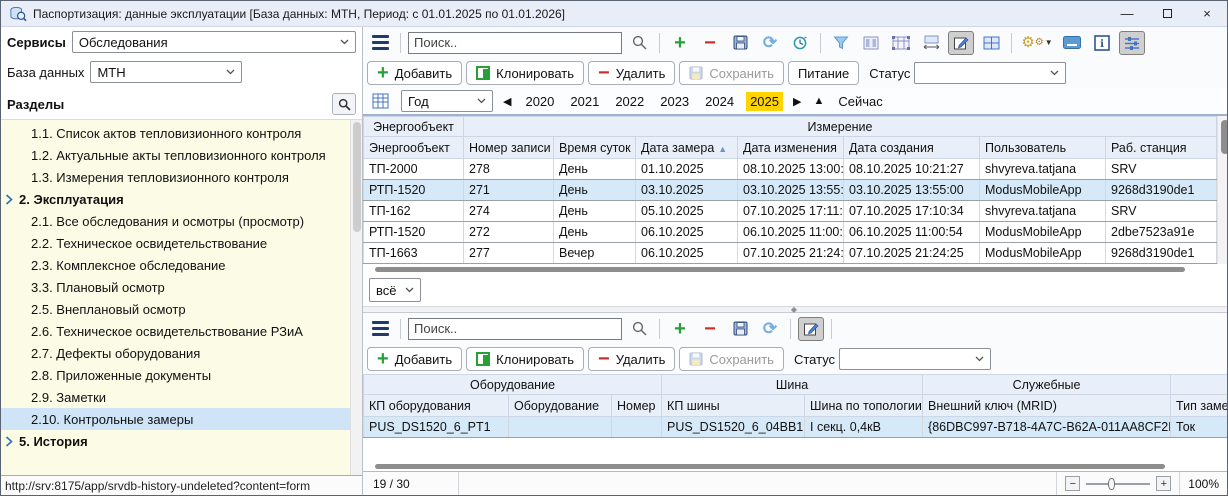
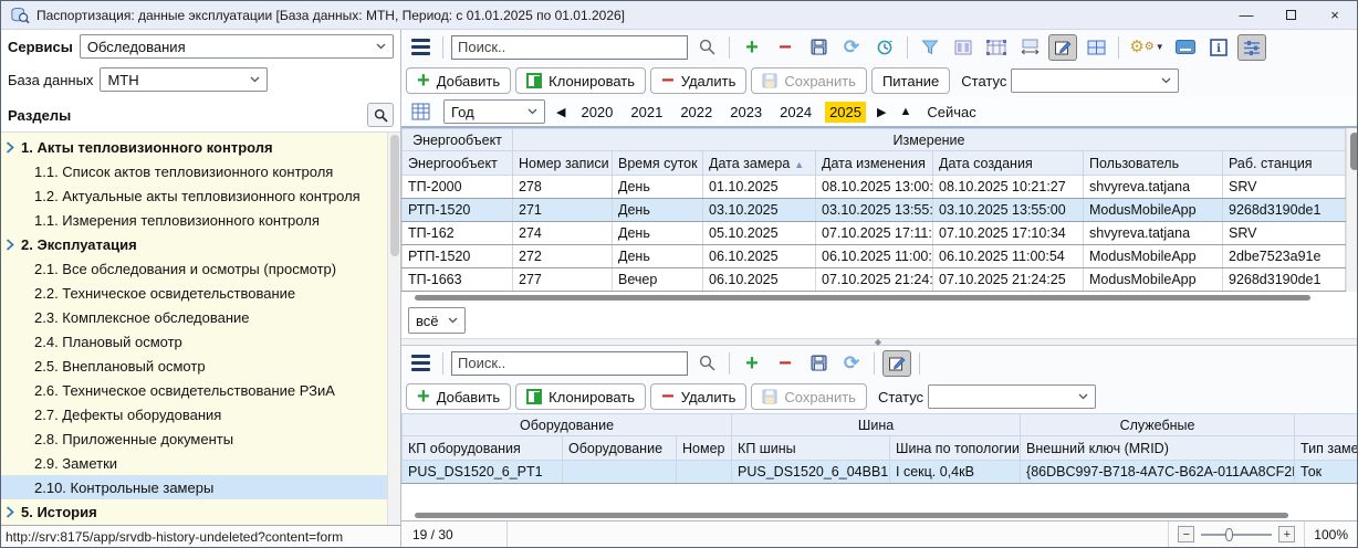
  Паспортизация: данные эксплуатации [База данных: МТН, Период: с 01.01.2025 по 01.01.2026]
  —
  ×
  Сервисы
  Обследования
  База данных
  МТН
  Разделы
+ 1. Акты тепловизионного контроля
  1.1. Список актов тепловизионного контроля
  1.2. Актуальные акты тепловизионного контроля
- 1.3. Измерения тепловизионного контроля
+ 1.1. Измерения тепловизионного контроля
  2. Эксплуатация
  2.1. Все обследования и осмотры (просмотр)
  2.2. Техническое освидетельствование
  2.3. Комплексное обследование
- 3.3. Плановый осмотр
+ 2.4. Плановый осмотр
  2.5. Внеплановый осмотр
  2.6. Техническое освидетельствование РЗиА
  2.7. Дефекты оборудования
  2.8. Приложенные документы
  2.9. Заметки
  2.10. Контрольные замеры
  5. История
  http://srv:8175/app/srvdb-history-undeleted?content=form
  Поиск..
  +
  −
  ⟳
  ⚙
  ⚙
  ▼
  i
  +
  Добавить
  Клонировать
  −
  Удалить
  Сохранить
  Питание
  Статус
  Год
  ◀
  2020
  2021
  2022
  2023
  2024
  2025
  ▶
  ▲
  Сейчас
  Энергообъект	Измерение
  Энергообъект	Номер записи	Время суток	Дата замера ▲	Дата изменения	Дата создания	Пользователь	Раб. станция
  ТП-2000	278	День	01.10.2025	08.10.2025 13:00:	08.10.2025 10:21:27	shvyreva.tatjana	SRV
  РТП-1520	271	День	03.10.2025	03.10.2025 13:55:	03.10.2025 13:55:00	ModusMobileApp	9268d3190de1
  ТП-162	274	День	05.10.2025	07.10.2025 17:11:	07.10.2025 17:10:34	shvyreva.tatjana	SRV
  РТП-1520	272	День	06.10.2025	06.10.2025 11:00:	06.10.2025 11:00:54	ModusMobileApp	2dbe7523a91e
  ТП-1663	277	Вечер	06.10.2025	07.10.2025 21:24:	07.10.2025 21:24:25	ModusMobileApp	9268d3190de1
  всё
  ◆
  Поиск..
  +
  −
  ⟳
  +
  Добавить
  Клонировать
  −
  Удалить
  Сохранить
  Статус
  Оборудование	Шина	Служебные
  КП оборудования	Оборудование	Номер	КП шины	Шина по топологии	Внешний ключ (MRID)	Тип заме
  PUS_DS1520_6_PT1			PUS_DS1520_6_04BB1	I секц. 0,4кВ	{86DBC997-B718-4A7C-B62A-011AA8CF2	Ток
  19 / 30
  −
  +
  100%
